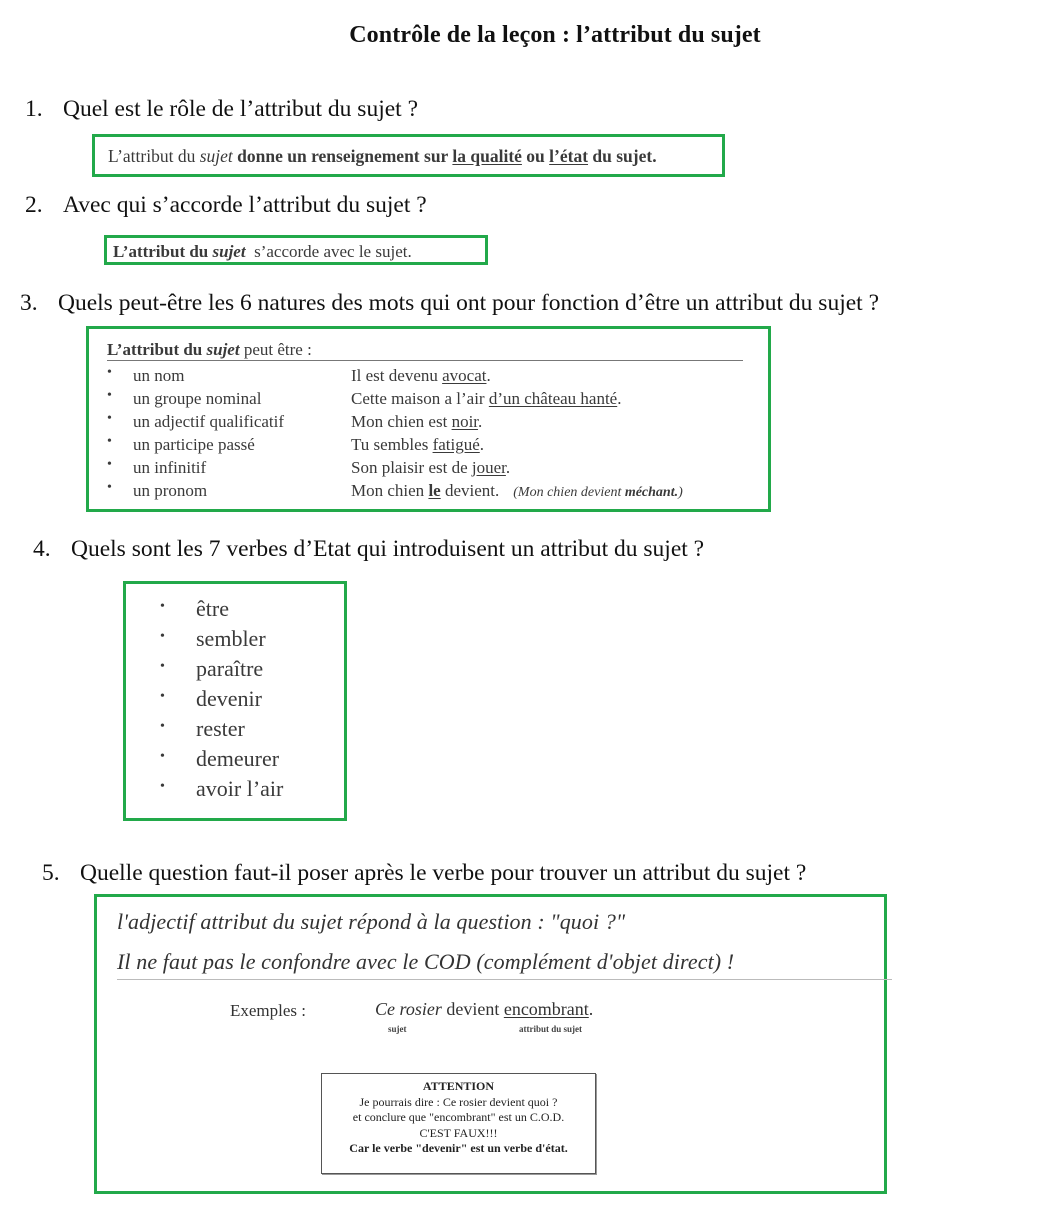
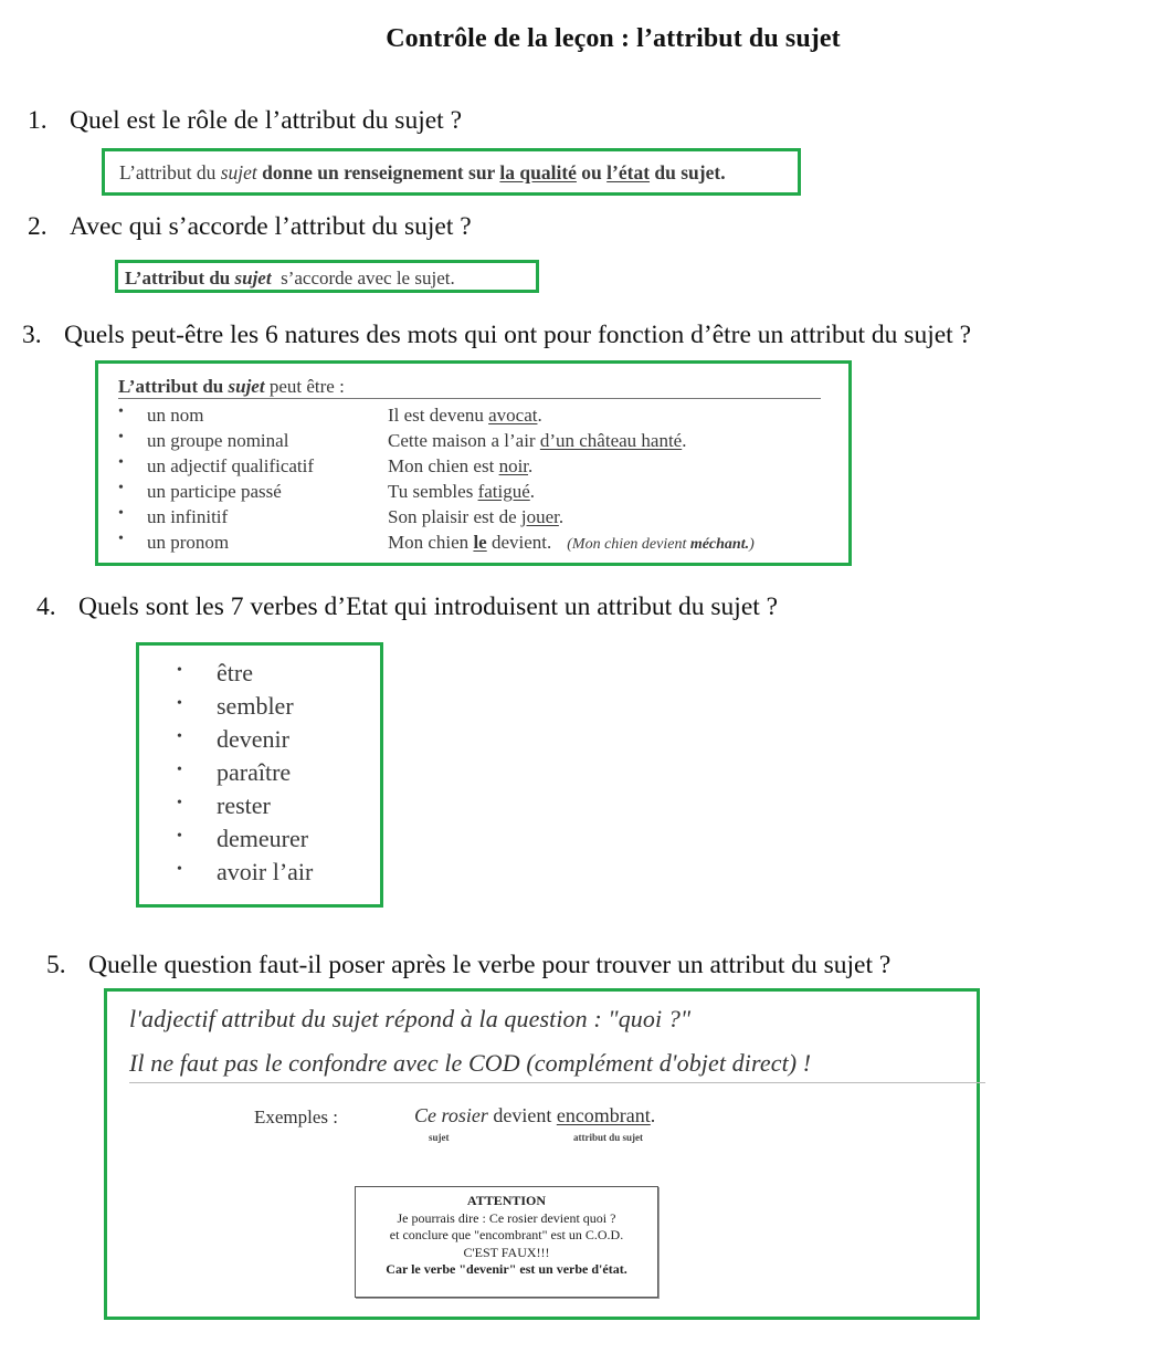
  Contrôle de la leçon : l’attribut du sujet
  1. Quel est le rôle de l’attribut du sujet ?
  L’attribut du sujet donne un renseignement sur la qualité ou l’état du sujet.
  2. Avec qui s’accorde l’attribut du sujet ?
  L’attribut du sujet s’accorde avec le sujet.
  3. Quels peut-être les 6 natures des mots qui ont pour fonction d’être un attribut du sujet ?
  L’attribut du sujet peut être :
  •
  un nom
  Il est devenu avocat.
  •
  un groupe nominal
  Cette maison a l’air d’un château hanté.
  •
  un adjectif qualificatif
  Mon chien est noir.
  •
  un participe passé
  Tu sembles fatigué.
  •
  un infinitif
  Son plaisir est de jouer.
  •
  un pronom
  Mon chien le devient. (Mon chien devient méchant.)
  4. Quels sont les 7 verbes d’Etat qui introduisent un attribut du sujet ?
  •
  être
  •
  sembler
  •
- paraître
+ devenir
  •
- devenir
+ paraître
  •
  rester
  •
  demeurer
  •
  avoir l’air
  5. Quelle question faut-il poser après le verbe pour trouver un attribut du sujet ?
  l'adjectif attribut du sujet répond à la question : "quoi ?"
  Il ne faut pas le confondre avec le COD (complément d'objet direct) !
  Exemples :
  Ce rosier devient encombrant.
  sujet
  attribut du sujet
  ATTENTION
  Je pourrais dire : Ce rosier devient quoi ?
  et conclure que "encombrant" est un C.O.D.
  C'EST FAUX!!!
  Car le verbe "devenir" est un verbe d'état.
